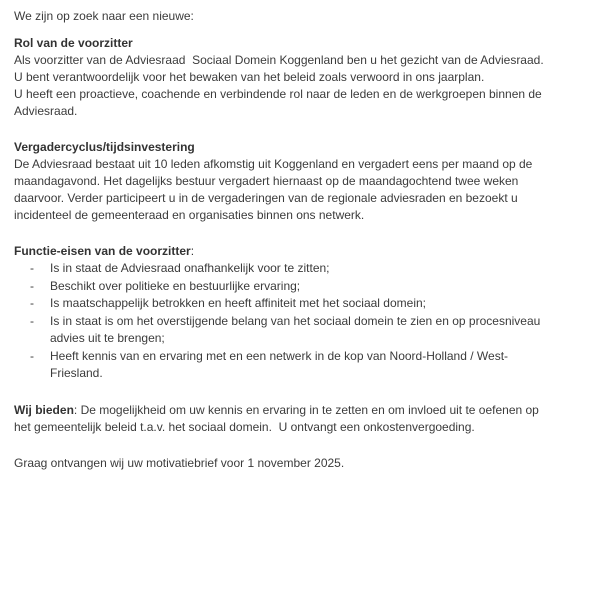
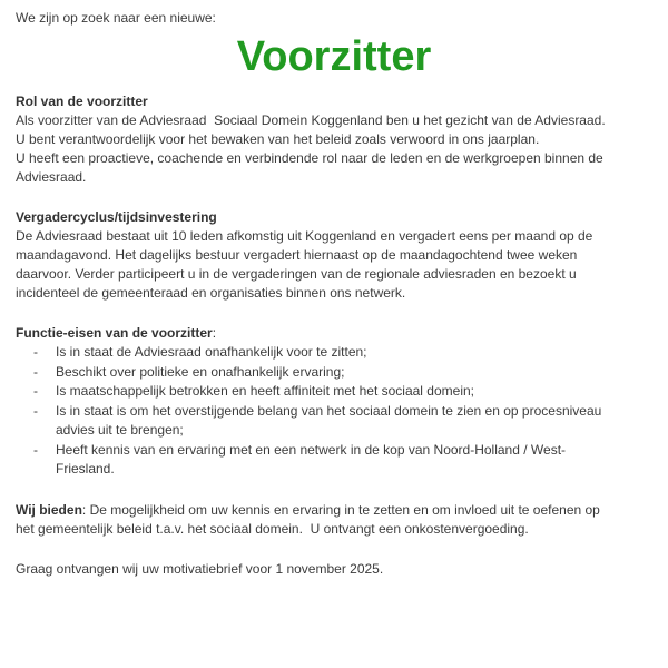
  We zijn op zoek naar een nieuwe:
+ Voorzitter
  Rol van de voorzitter
  Als voorzitter van de Adviesraad Sociaal Domein Koggenland ben u het gezicht van de Adviesraad.
  U bent verantwoordelijk voor het bewaken van het beleid zoals verwoord in ons jaarplan.
  U heeft een proactieve, coachende en verbindende rol naar de leden en de werkgroepen binnen de
  Adviesraad.
  Vergadercyclus/tijdsinvestering
  De Adviesraad bestaat uit 10 leden afkomstig uit Koggenland en vergadert eens per maand op de
  maandagavond. Het dagelijks bestuur vergadert hiernaast op de maandagochtend twee weken
  daarvoor. Verder participeert u in de vergaderingen van de regionale adviesraden en bezoekt u
  incidenteel de gemeenteraad en organisaties binnen ons netwerk.
  Functie-eisen van de voorzitter:
  -
  Is in staat de Adviesraad onafhankelijk voor te zitten;
  -
- Beschikt over politieke en bestuurlijke ervaring;
+ Beschikt over politieke en onafhankelijk ervaring;
  -
  Is maatschappelijk betrokken en heeft affiniteit met het sociaal domein;
  -
  Is in staat is om het overstijgende belang van het sociaal domein te zien en op procesniveau
  advies uit te brengen;
  -
  Heeft kennis van en ervaring met en een netwerk in de kop van Noord-Holland / West-
  Friesland.
  Wij bieden: De mogelijkheid om uw kennis en ervaring in te zetten en om invloed uit te oefenen op
  het gemeentelijk beleid t.a.v. het sociaal domein. U ontvangt een onkostenvergoeding.
  Graag ontvangen wij uw motivatiebrief voor 1 november 2025.
